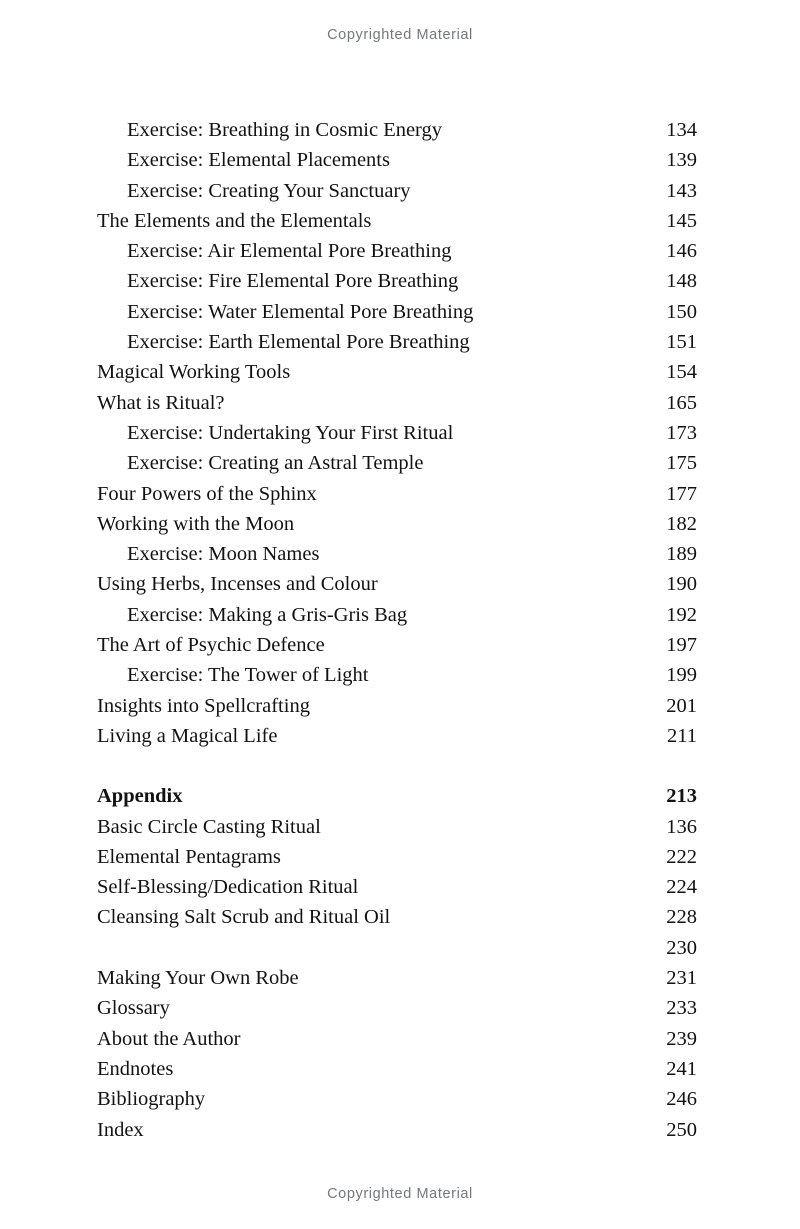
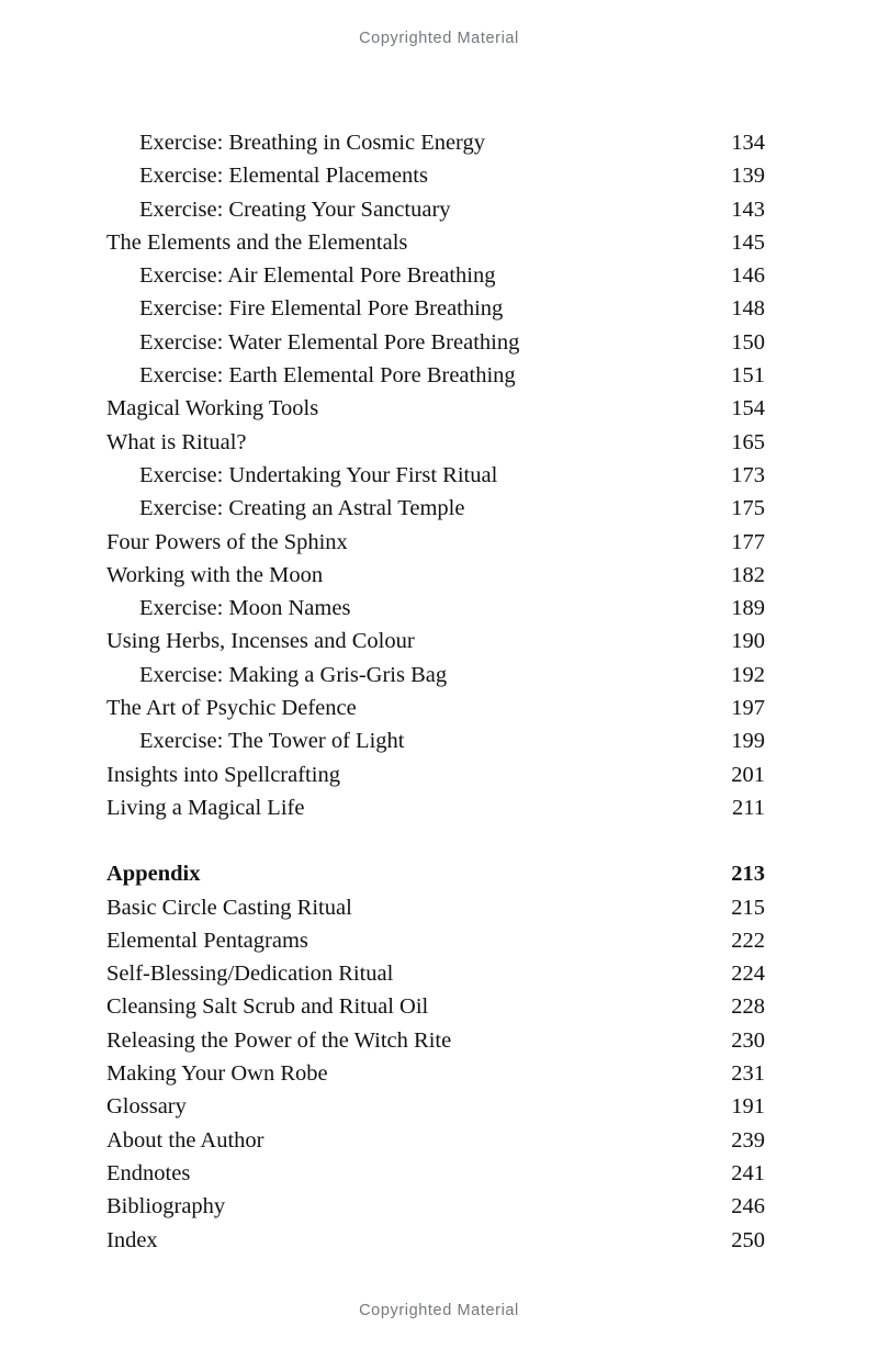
  Copyrighted Material
  Exercise: Breathing in Cosmic Energy
  134
  Exercise: Elemental Placements
  139
  Exercise: Creating Your Sanctuary
  143
  The Elements and the Elementals
  145
  Exercise: Air Elemental Pore Breathing
  146
  Exercise: Fire Elemental Pore Breathing
  148
  Exercise: Water Elemental Pore Breathing
  150
  Exercise: Earth Elemental Pore Breathing
  151
  Magical Working Tools
  154
  What is Ritual?
  165
  Exercise: Undertaking Your First Ritual
  173
  Exercise: Creating an Astral Temple
  175
  Four Powers of the Sphinx
  177
  Working with the Moon
  182
  Exercise: Moon Names
  189
  Using Herbs, Incenses and Colour
  190
  Exercise: Making a Gris-Gris Bag
  192
  The Art of Psychic Defence
  197
  Exercise: The Tower of Light
  199
  Insights into Spellcrafting
  201
  Living a Magical Life
  211
  Appendix
  213
  Basic Circle Casting Ritual
- 136
+ 215
  Elemental Pentagrams
  222
  Self-Blessing/Dedication Ritual
  224
  Cleansing Salt Scrub and Ritual Oil
  228
+ Releasing the Power of the Witch Rite
  230
  Making Your Own Robe
  231
  Glossary
- 233
+ 191
  About the Author
  239
  Endnotes
  241
  Bibliography
  246
  Index
  250
  Copyrighted Material
